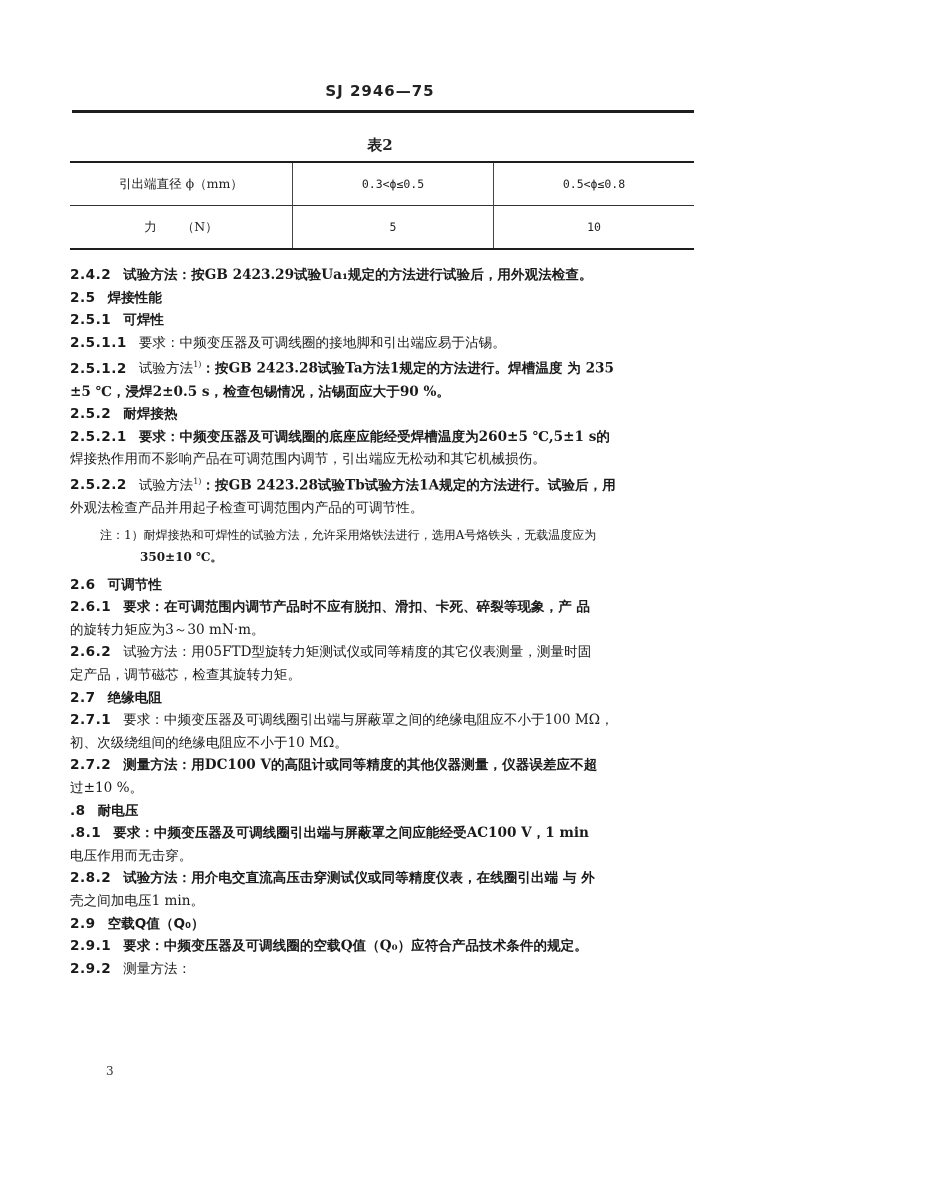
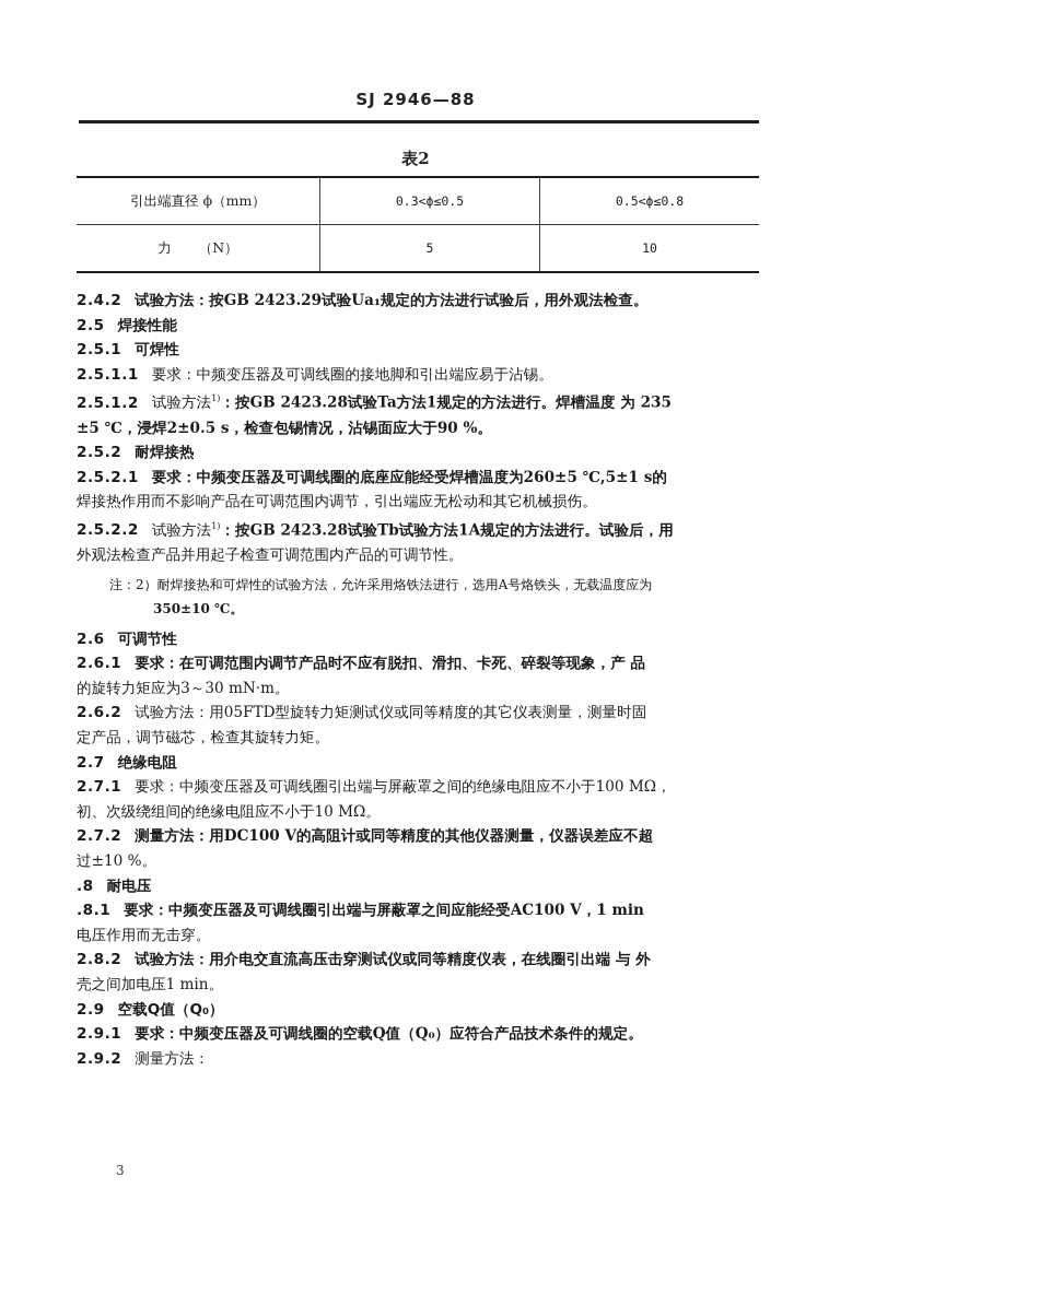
- SJ 2946—75
+ SJ 2946—88
  表2
  引出端直径 ϕ（mm）	0.3<ϕ≤0.5	0.5<ϕ≤0.8
  力 （N）	5	10
  2.4.2 试验方法：按GB 2423.29试验Ua₁规定的方法进行试验后，用外观法检查。
  2.5 焊接性能
  2.5.1 可焊性
  2.5.1.1 要求：中频变压器及可调线圈的接地脚和引出端应易于沾锡。
  2.5.1.2 试验方法1)：按GB 2423.28试验Ta方法1规定的方法进行。焊槽温度 为 235
  ±5 ℃，浸焊2±0.5 s，检查包锡情况，沾锡面应大于90 %。
  2.5.2 耐焊接热
  2.5.2.1 要求：中频变压器及可调线圈的底座应能经受焊槽温度为260±5 ℃,5±1 s的
  焊接热作用而不影响产品在可调范围内调节，引出端应无松动和其它机械损伤。
  2.5.2.2 试验方法1)：按GB 2423.28试验Tb试验方法1A规定的方法进行。试验后，用
  外观法检查产品并用起子检查可调范围内产品的可调节性。
- 注：1）耐焊接热和可焊性的试验方法，允许采用烙铁法进行，选用A号烙铁头，无载温度应为
+ 注：2）耐焊接热和可焊性的试验方法，允许采用烙铁法进行，选用A号烙铁头，无载温度应为
  350±10 ℃。
  2.6 可调节性
  2.6.1 要求：在可调范围内调节产品时不应有脱扣、滑扣、卡死、碎裂等现象，产 品
  的旋转力矩应为3～30 mN·m。
  2.6.2 试验方法：用05FTD型旋转力矩测试仪或同等精度的其它仪表测量，测量时固
  定产品，调节磁芯，检查其旋转力矩。
  2.7 绝缘电阻
  2.7.1 要求：中频变压器及可调线圈引出端与屏蔽罩之间的绝缘电阻应不小于100 MΩ，
  初、次级绕组间的绝缘电阻应不小于10 MΩ。
  2.7.2 测量方法：用DC100 V的高阻计或同等精度的其他仪器测量，仪器误差应不超
  过±10 %。
  .8 耐电压
  .8.1 要求：中频变压器及可调线圈引出端与屏蔽罩之间应能经受AC100 V，1 min
  电压作用而无击穿。
  2.8.2 试验方法：用介电交直流高压击穿测试仪或同等精度仪表，在线圈引出端 与 外
  壳之间加电压1 min。
  2.9 空载Q值（Q₀）
  2.9.1 要求：中频变压器及可调线圈的空载Q值（Q₀）应符合产品技术条件的规定。
  2.9.2 测量方法：
  3
